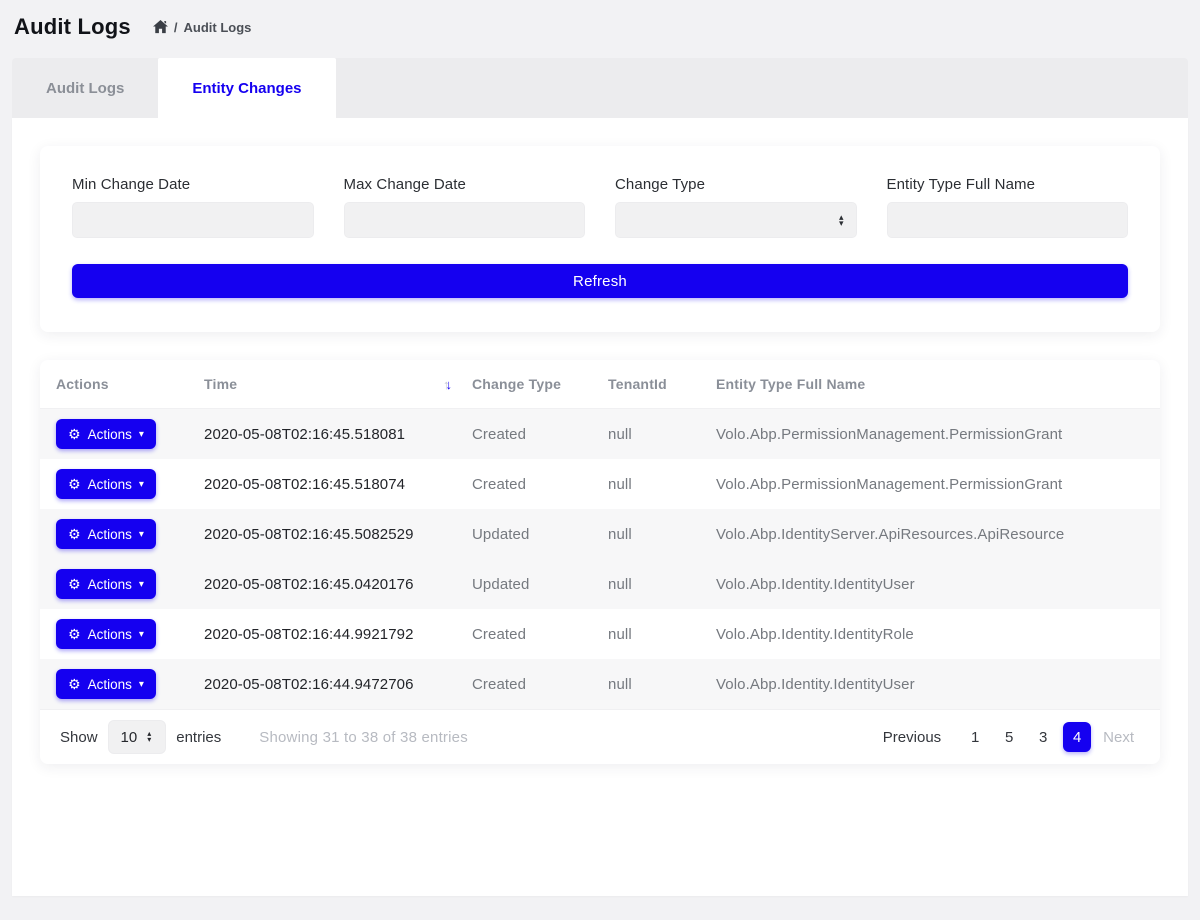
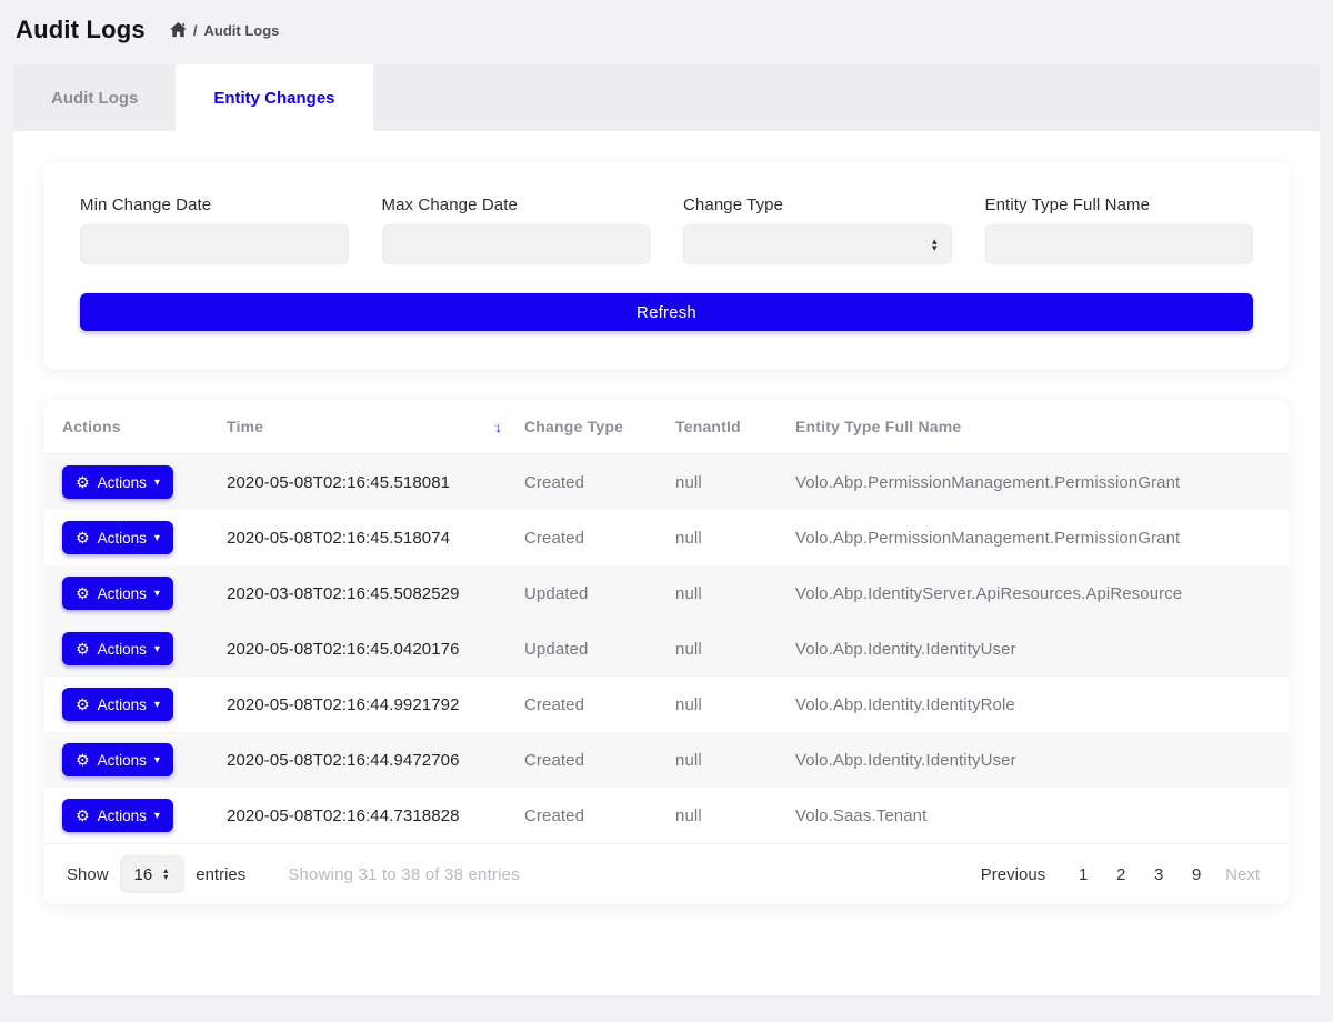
  Audit Logs
  /
  Audit Logs
  Audit Logs
  Entity Changes
  Min Change Date
  Max Change Date
  Change Type
  ▴
  ▾
  Entity Type Full Name
  Refresh
  Actions	Time ↑↓	Change Type	TenantId	Entity Type Full Name
  ⚙ Actions ▾	2020-05-08T02:16:45.518081	Created	null	Volo.Abp.PermissionManagement.PermissionGrant
  ⚙ Actions ▾	2020-05-08T02:16:45.518074	Created	null	Volo.Abp.PermissionManagement.PermissionGrant
- ⚙ Actions ▾	2020-05-08T02:16:45.5082529	Updated	null	Volo.Abp.IdentityServer.ApiResources.ApiResource
+ ⚙ Actions ▾	2020-03-08T02:16:45.5082529	Updated	null	Volo.Abp.IdentityServer.ApiResources.ApiResource
  ⚙ Actions ▾	2020-05-08T02:16:45.0420176	Updated	null	Volo.Abp.Identity.IdentityUser
  ⚙ Actions ▾	2020-05-08T02:16:44.9921792	Created	null	Volo.Abp.Identity.IdentityRole
  ⚙ Actions ▾	2020-05-08T02:16:44.9472706	Created	null	Volo.Abp.Identity.IdentityUser
+ ⚙ Actions ▾	2020-05-08T02:16:44.7318828	Created	null	Volo.Saas.Tenant
  Show
- 10
+ 16
  ▴
  ▾
  entries
  Showing 31 to 38 of 38 entries
  Previous
  1
- 5
+ 2
  3
- 4
+ 9
  Next
